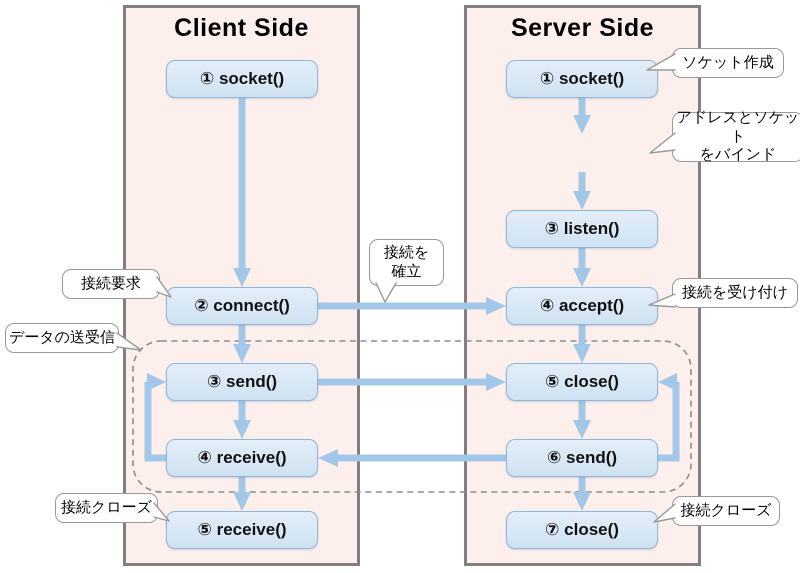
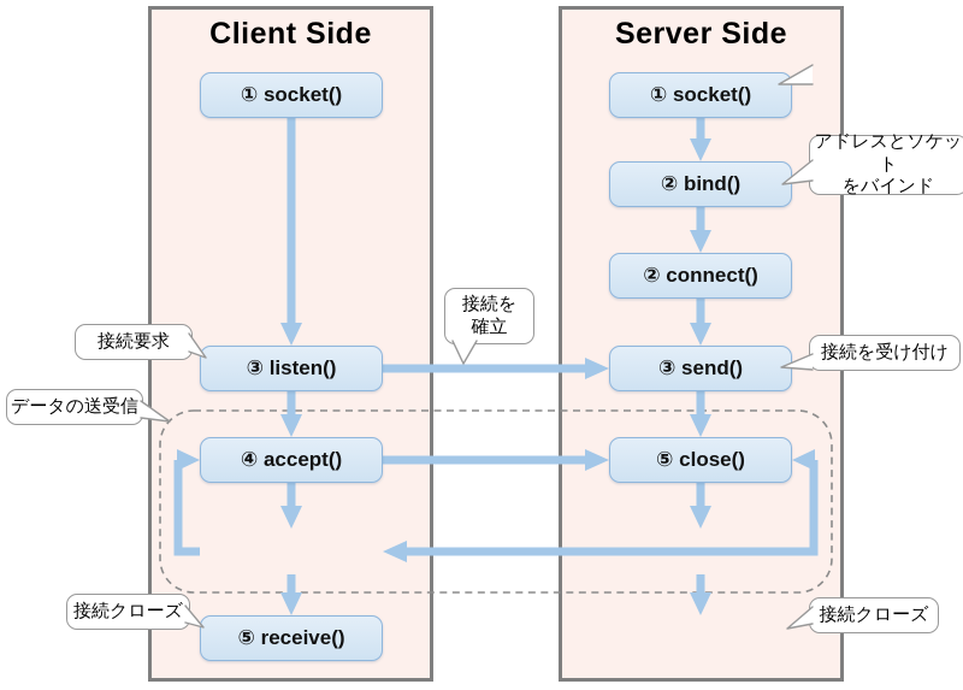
  Client Side
  Server Side
  ① socket()
- ② connect()
+ ③ listen()
- ③ send()
+ ④ accept()
- ④ receive()
  ⑤ receive()
  ① socket()
+ ② bind()
- ③ listen()
+ ② connect()
- ④ accept()
+ ③ send()
  ⑤ close()
- ⑥ send()
- ⑦ close()
- ソケット作成
  アドレスとソケット
  をバインド
  接続を受け付け
  接続クローズ
  接続要求
  データの送受信
  接続クローズ
  接続を
  確立
